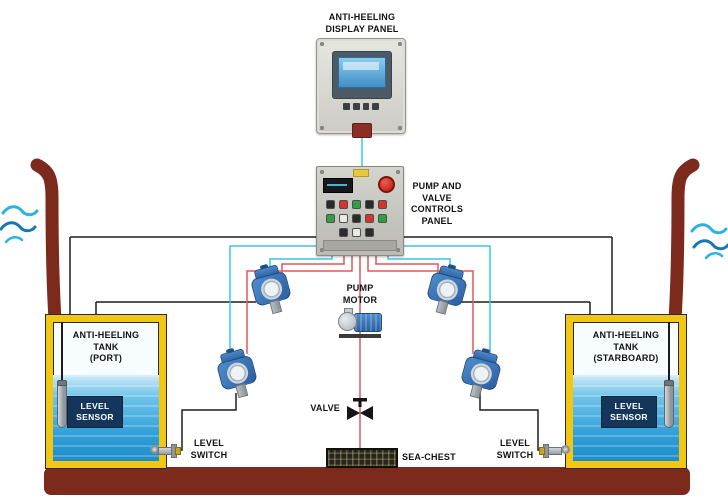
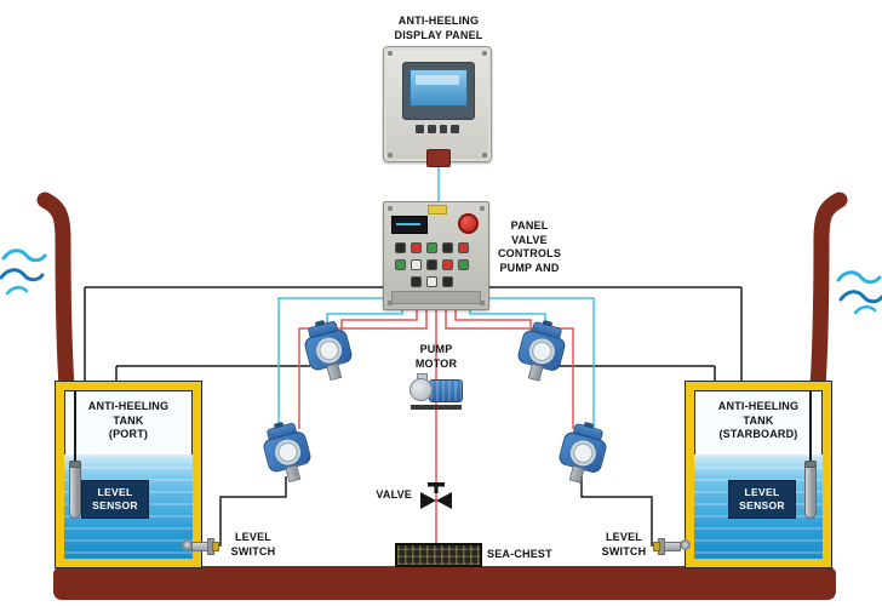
  ANTI-HEELING
  DISPLAY PANEL
- PUMP AND
+ PANEL
  VALVE
  CONTROLS
- PANEL
+ PUMP AND
  ANTI-HEELING
  TANK
  (PORT)
  LEVEL
  SENSOR
  ANTI-HEELING
  TANK
  (STARBOARD)
  LEVEL
  SENSOR
  LEVEL
  SWITCH
  LEVEL
  SWITCH
  PUMP
  MOTOR
  VALVE
  SEA-CHEST
